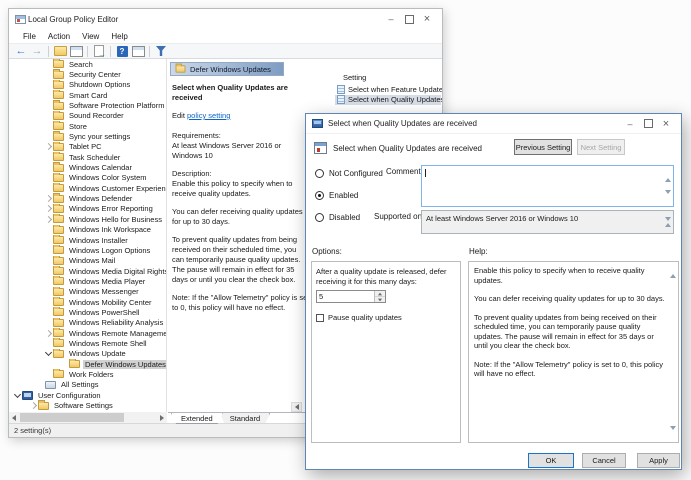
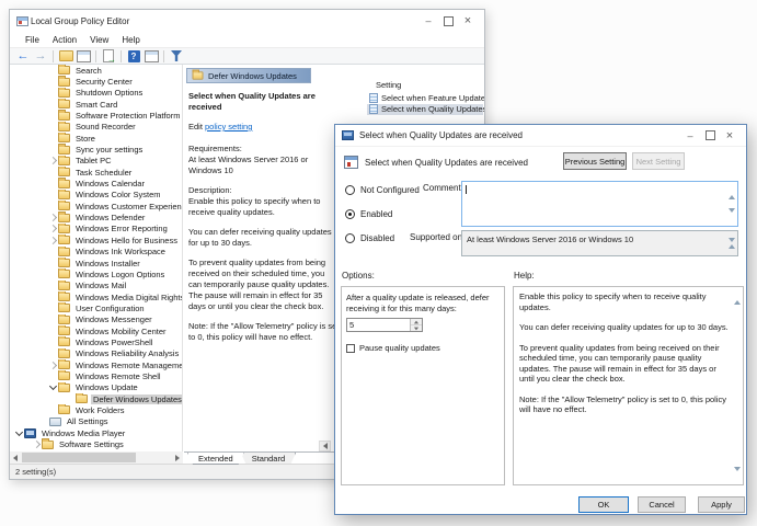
  Local Group Policy Editor
  File
  Action
  View
  Help
  Search
  Security Center
  Shutdown Options
  Smart Card
  Software Protection Platform
  Sound Recorder
  Store
  Sync your settings
  Tablet PC
  Task Scheduler
  Windows Calendar
  Windows Color System
  Windows Customer Experien
  Windows Defender
  Windows Error Reporting
  Windows Hello for Business
  Windows Ink Workspace
  Windows Installer
  Windows Logon Options
  Windows Mail
  Windows Media Digital Right
- Windows Media Player
+ User Configuration
  Windows Messenger
  Windows Mobility Center
  Windows PowerShell
  Windows Reliability Analysis
  Windows Remote Manageme
  Windows Remote Shell
  Windows Update
  Defer Windows Updates
  Work Folders
  All Settings
- User Configuration
+ Windows Media Player
  Software Settings
  Defer Windows Updates
  Select when Quality Updates are received
  Edit policy setting
  Requirements:
  At least Windows Server 2016 or Windows 10
  Description:
  Enable this policy to specify when to receive quality updates.
  You can defer receiving quality updates for up to 30 days.
  To prevent quality updates from being received on their scheduled time, you can temporarily pause quality updates. The pause will remain in effect for 35 days or until you clear the check box.
  Note: If the "Allow Telemetry" policy is s to 0, this policy will have no effect.
  Setting
  Extended
  Standard
  2 setting(s)
  Select when Quality Updates are received
  Select when Quality Updates are received
  Previous Setting
  Next Setting
  Not Configured
  Enabled
  Disabled
  Comment
  Supported on
  At least Windows Server 2016 or Windows 10
  Options:
  Help:
  After a quality update is released, defer receiving it for this many days:
  5
  Pause quality updates
  Enable this policy to specify when to receive quality updates.
  You can defer receiving quality updates for up to 30 days.
  To prevent quality updates from being received on their scheduled time, you can temporarily pause quality updates. The pause will remain in effect for 35 days or until you clear the check box.
  Note: If the "Allow Telemetry" policy is set to 0, this policy will have no effect.
  OK
  Cancel
  Apply
